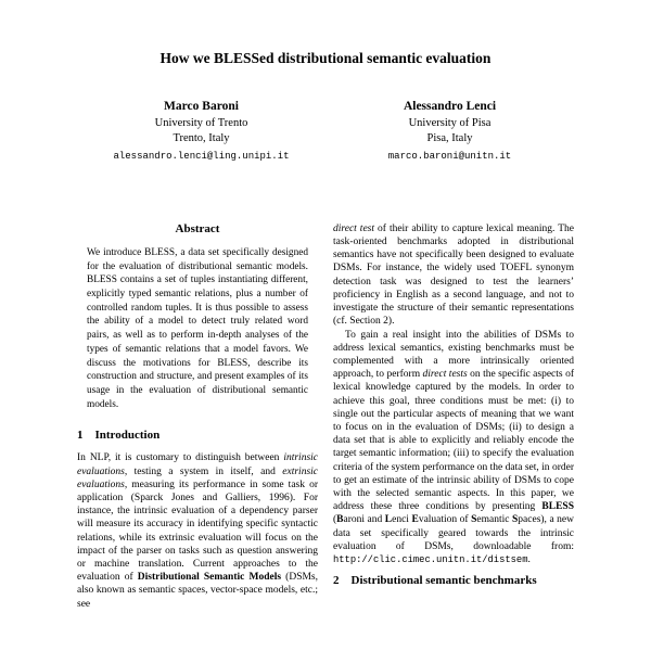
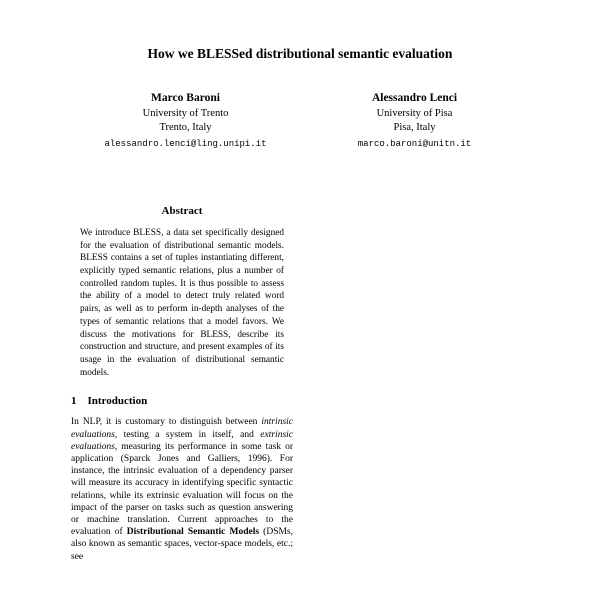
  How we BLESSed distributional semantic evaluation
  Marco Baroni
  University of Trento
  Trento, Italy
  alessandro.lenci@ling.unipi.it
  Alessandro Lenci
  University of Pisa
  Pisa, Italy
  marco.baroni@unitn.it
  Abstract
  We introduce BLESS, a data set specifically designed for the evaluation of distributional semantic models. BLESS contains a set of tuples instantiating different, explicitly typed semantic relations, plus a number of controlled random tuples. It is thus possible to assess the ability of a model to detect truly related word pairs, as well as to perform in-depth analyses of the types of semantic relations that a model favors. We discuss the motivations for BLESS, describe its construction and structure, and present examples of its usage in the evaluation of distributional semantic models.
  1
  Introduction
  In NLP, it is customary to distinguish between intrinsic evaluations, testing a system in itself, and extrinsic evaluations, measuring its performance in some task or application (Sparck Jones and Galliers, 1996). For instance, the intrinsic evaluation of a dependency parser will measure its accuracy in identifying specific syntactic relations, while its extrinsic evaluation will focus on the impact of the parser on tasks such as question answering or machine translation. Current approaches to the evaluation of Distributional Semantic Models (DSMs, also known as semantic spaces, vector-space models, etc.; see
- direct test of their ability to capture lexical meaning. The task-oriented benchmarks adopted in distributional semantics have not specifically been designed to evaluate DSMs. For instance, the widely used TOEFL synonym detection task was designed to test the learners’ proficiency in English as a second language, and not to investigate the structure of their semantic representations (cf. Section 2).
- To gain a real insight into the abilities of DSMs to address lexical semantics, existing benchmarks must be complemented with a more intrinsically oriented approach, to perform direct tests on the specific aspects of lexical knowledge captured by the models. In order to achieve this goal, three conditions must be met: (i) to single out the particular aspects of meaning that we want to focus on in the evaluation of DSMs; (ii) to design a data set that is able to explicitly and reliably encode the target semantic information; (iii) to specify the evaluation criteria of the system performance on the data set, in order to get an estimate of the intrinsic ability of DSMs to cope with the selected semantic aspects. In this paper, we address these three conditions by presenting BLESS (Baroni and Lenci Evaluation of Semantic Spaces), a new data set specifically geared towards the intrinsic evaluation of DSMs, downloadable from: http://clic.cimec.unitn.it/distsem.
- 2
- Distributional semantic benchmarks
